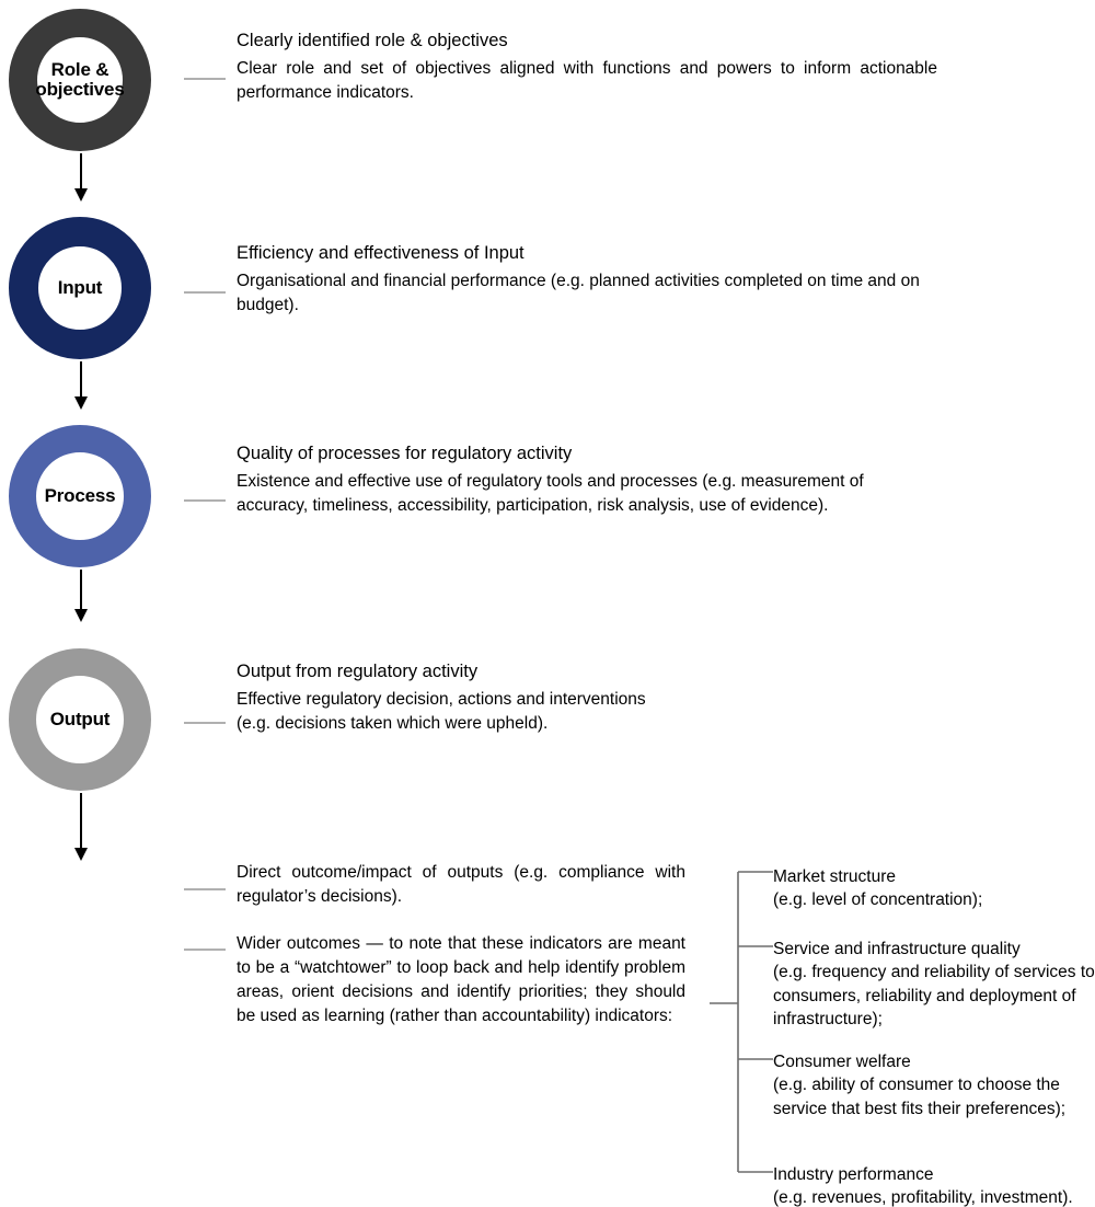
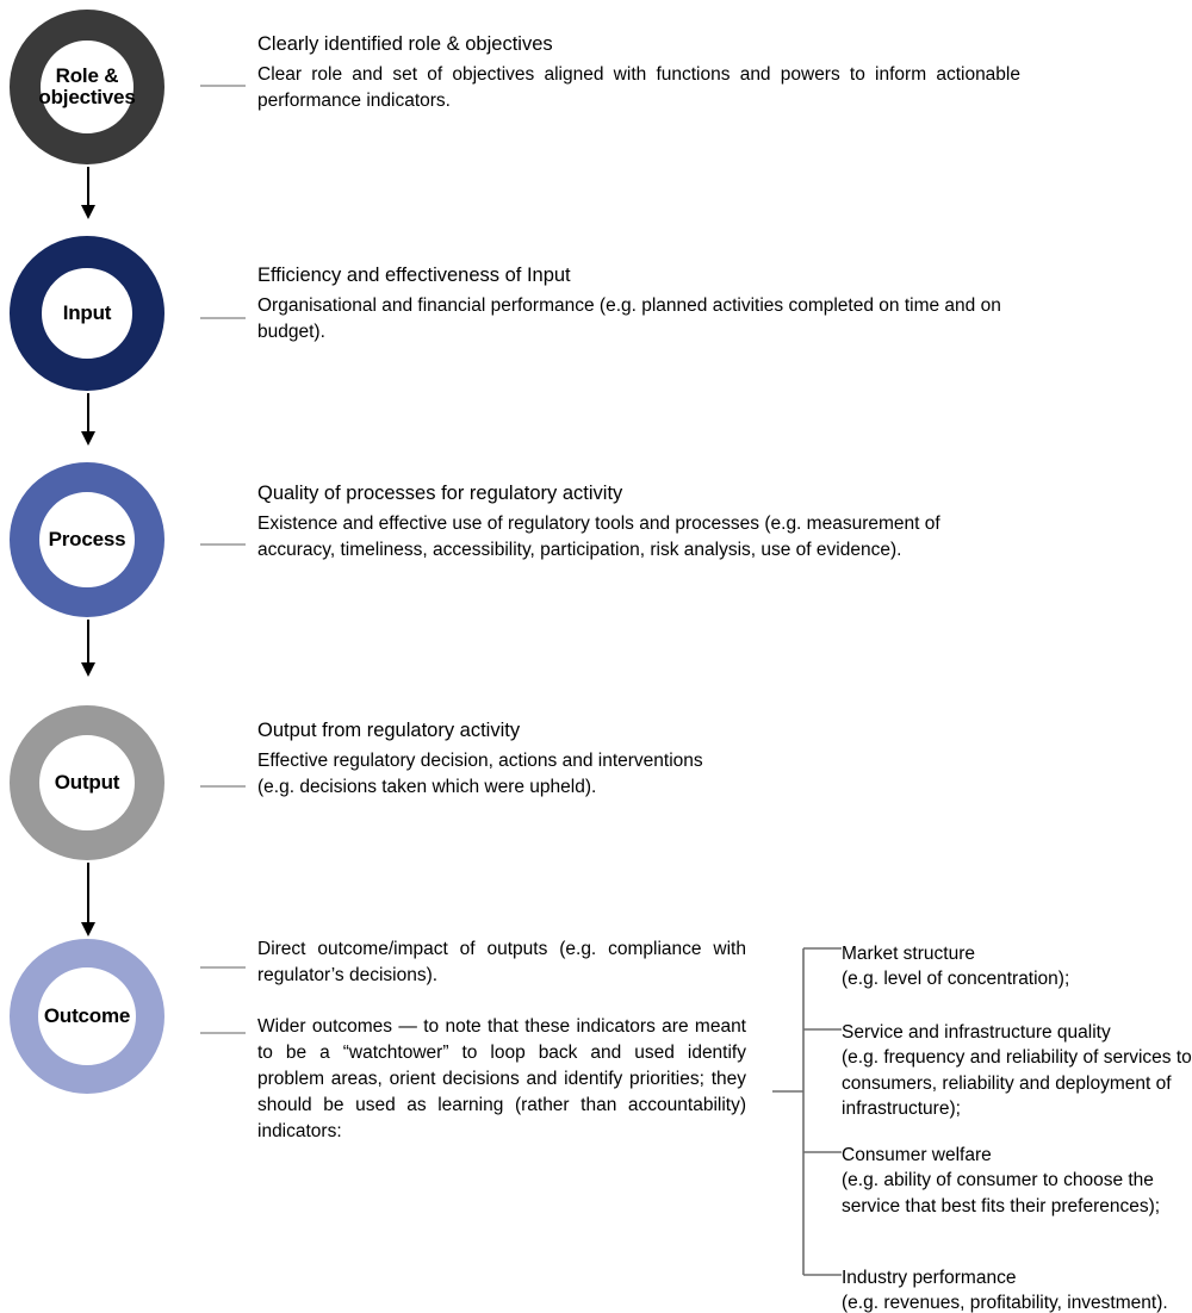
  Role &
  objectives
  Clearly identified role & objectives
  Clear role and set of objectives aligned with functions and powers to inform actionable performance indicators.
  Input
  Efficiency and effectiveness of Input
  Organisational and financial performance (e.g. planned activities completed on time and on budget).
  Process
  Quality of processes for regulatory activity
  Existence and effective use of regulatory tools and processes (e.g. measurement of accuracy, timeliness, accessibility, participation, risk analysis, use of evidence).
  Output
  Output from regulatory activity
  Effective regulatory decision, actions and interventions
  (e.g. decisions taken which were upheld).
+ Outcome
  Direct outcome/impact of outputs (e.g. compliance with regulator’s decisions).
- Wider outcomes — to note that these indicators are meant to be a “watchtower” to loop back and help identify problem areas, orient decisions and identify priorities; they should be used as learning (rather than accountability) indicators:
+ Wider outcomes — to note that these indicators are meant to be a “watchtower” to loop back and used identify problem areas, orient decisions and identify priorities; they should be used as learning (rather than accountability) indicators:
  Market structure
  (e.g. level of concentration);
  Service and infrastructure quality
  (e.g. frequency and reliability of services to consumers, reliability and deployment of infrastructure);
  Consumer welfare
  (e.g. ability of consumer to choose the service that best fits their preferences);
  Industry performance
  (e.g. revenues, profitability, investment).
